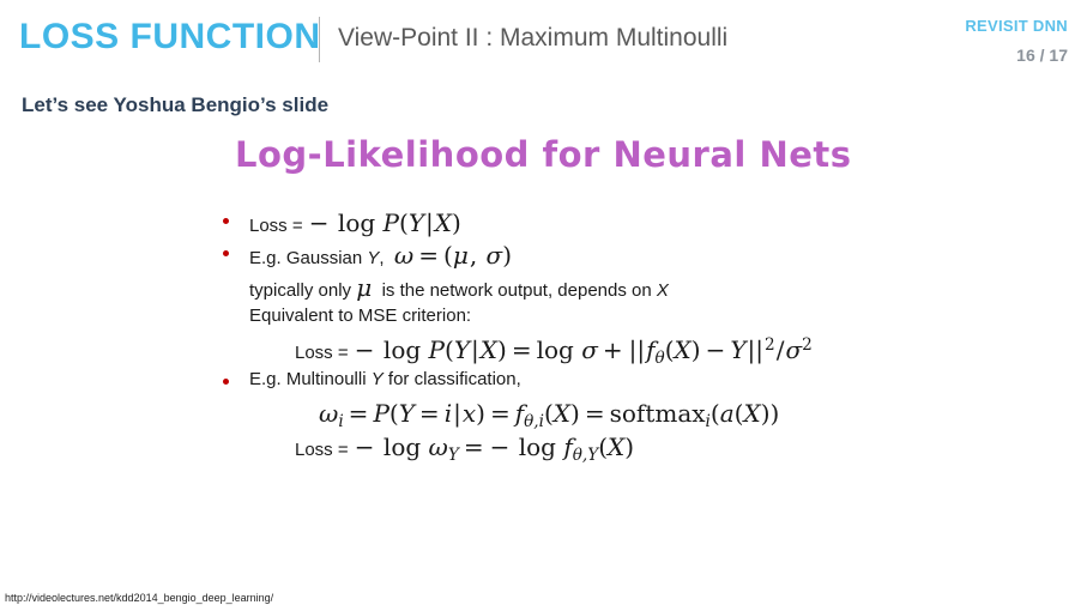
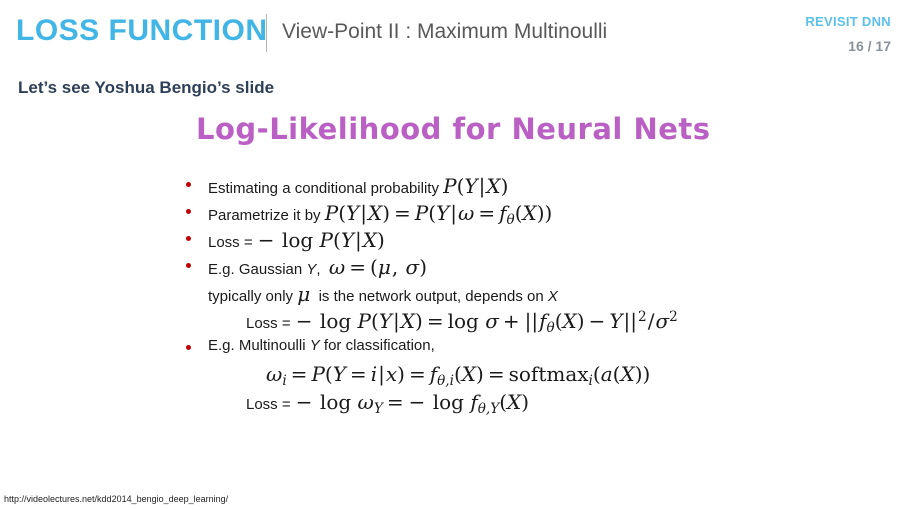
  LOSS FUNCTION
  View-Point II : Maximum Multinoulli
  REVISIT DNN
  16 / 17
  Let’s see Yoshua Bengio’s slide
  Log-Likelihood for Neural Nets
+ Estimating a conditional probability P(Y|X)
+ Parametrize it by P(Y|X) = P(Y|ω = fθ(X))
  Loss = − log P(Y|X)
  E.g. Gaussian Y, ω = (μ, σ)
  typically only μ is the network output, depends on X
- Equivalent to MSE criterion:
  Loss = − log P(Y|X) = log σ + ||fθ(X) − Y||2/σ2
  E.g. Multinoulli Y for classification,
  ωi = P(Y = i|x) = fθ,i(X) = softmaxi(a(X))
  Loss = − log ωY = − log fθ,Y(X)
  http://videolectures.net/kdd2014_bengio_deep_learning/
